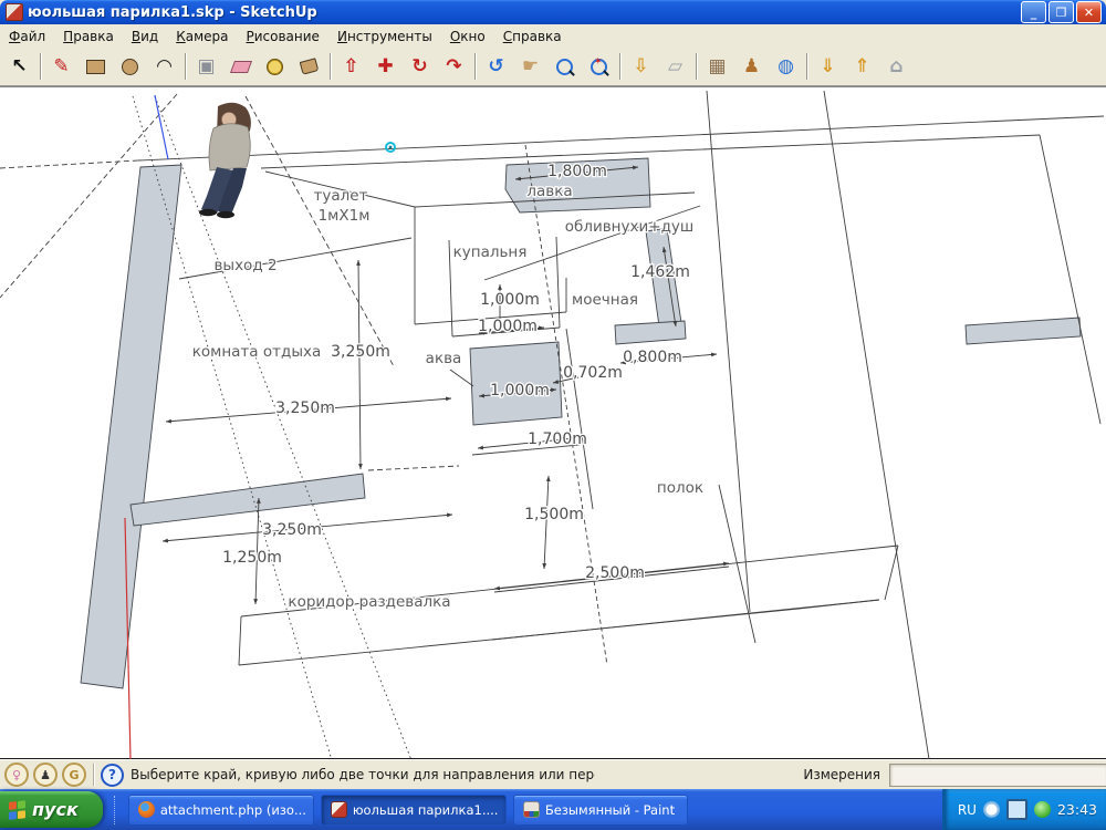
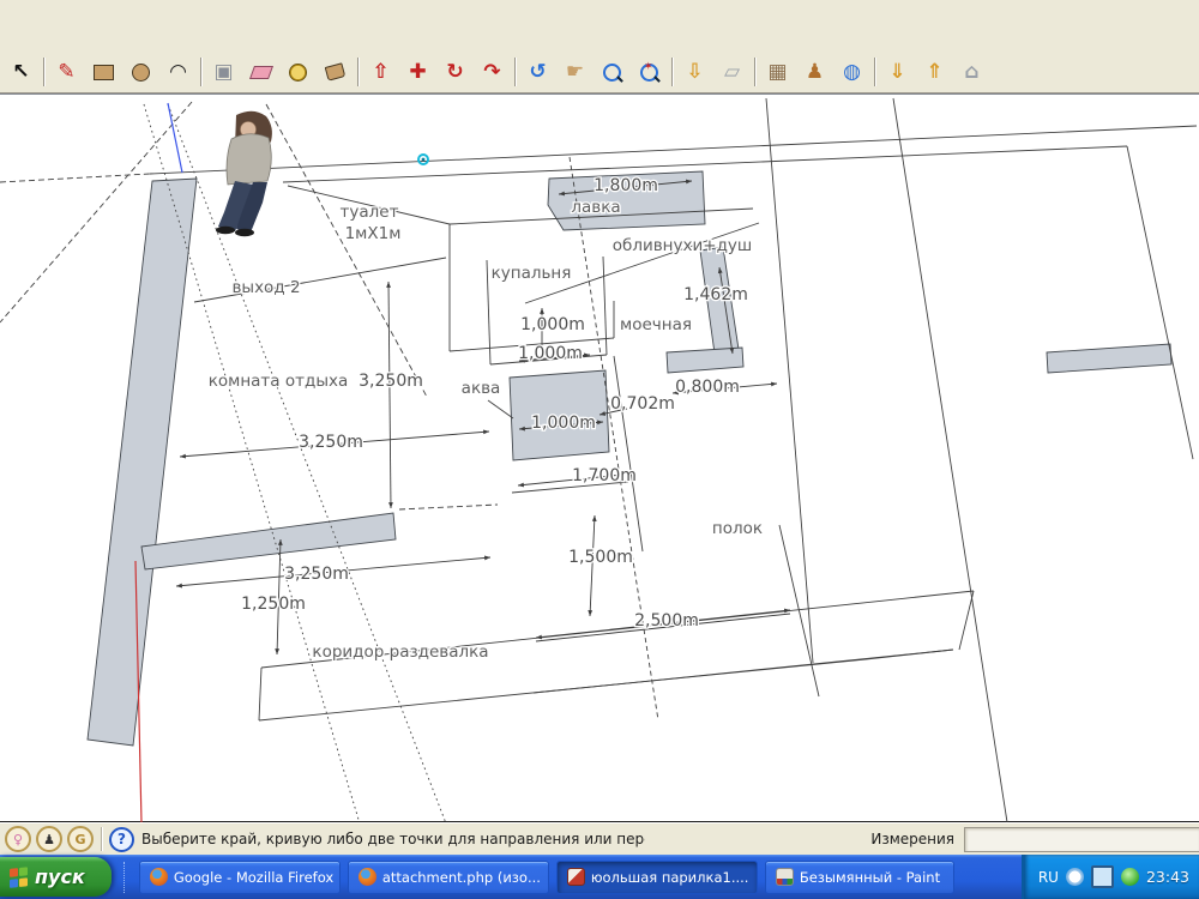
- юольшая парилка1.skp - SketchUp
- _
- ❐
- ✕
- Файл
- Правка
- Вид
- Камера
- Рисование
- Инструменты
- Окно
- Справка
  ↖
  ✎
  ◠
  ▣
  ⇧
  ✚
  ↻
  ↷
  ↺
  ☛
  ⇩
  ▱
  ▦
  ♟
  ◍
  ⇓
  ⇑
  ⌂
  туалет
  1мХ1м
  выход 2
  лавка
  обливнухи+душ
  купальня
  моечная
  комната отдыха
  аква
  полок
  коридор раздевалка
  1,800m
  1,462m
  1,000m
  1,000m
  0,800m
  0,702m
  1,000m
  3,250m
  3,250m
  1,700m
  1,500m
  3,250m
  1,250m
  2,500m
  ♀
  ♟
  G
  ?
  Выберите край, кривую либо две точки для направления или пер
  Измерения
  пуск
+ Google - Mozilla Firefox
  attachment.php (изо...
  юольшая парилка1....
  Безымянный - Paint
  RU
  23:43
